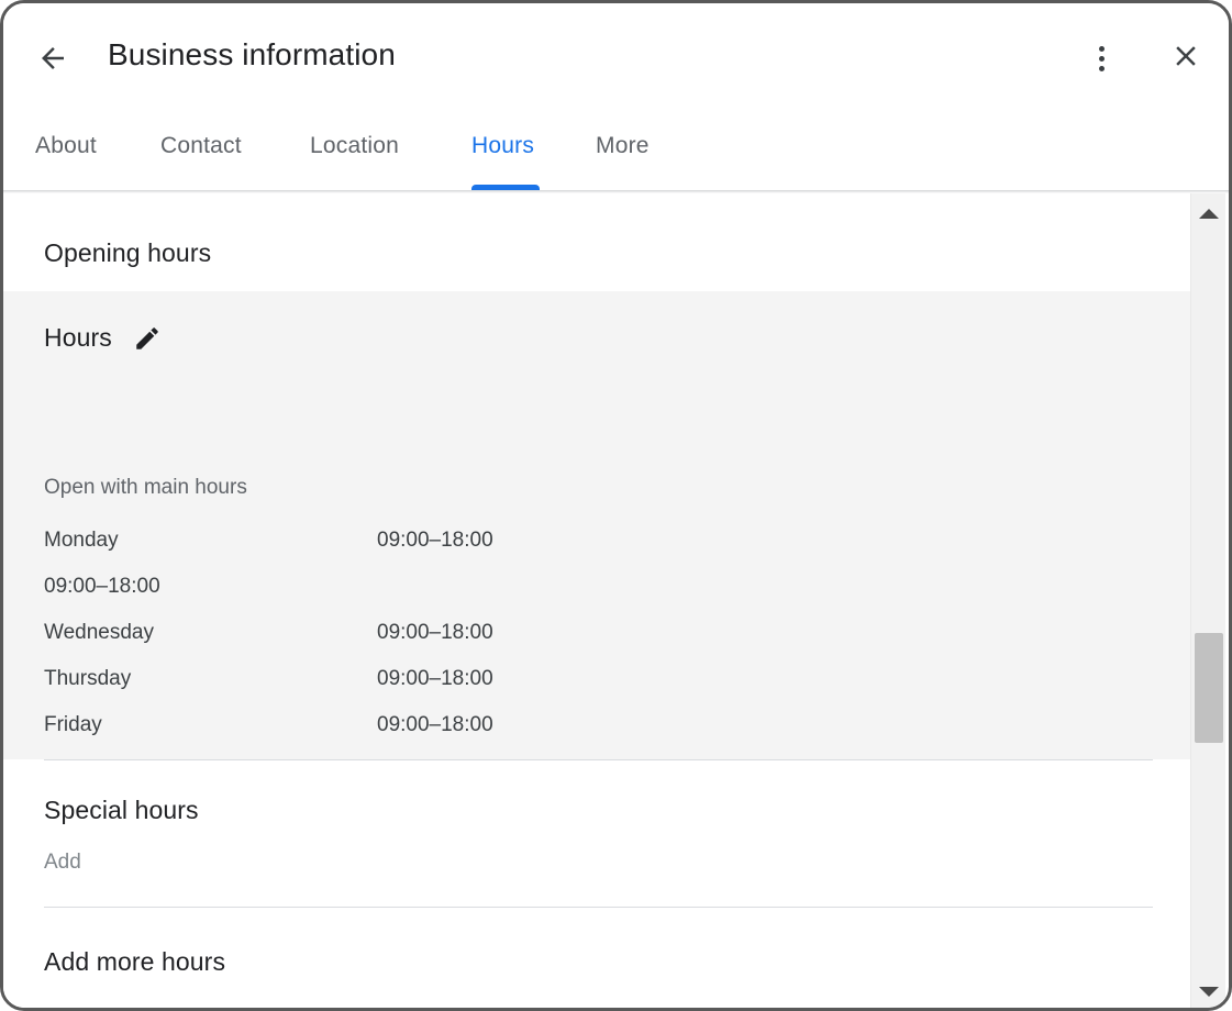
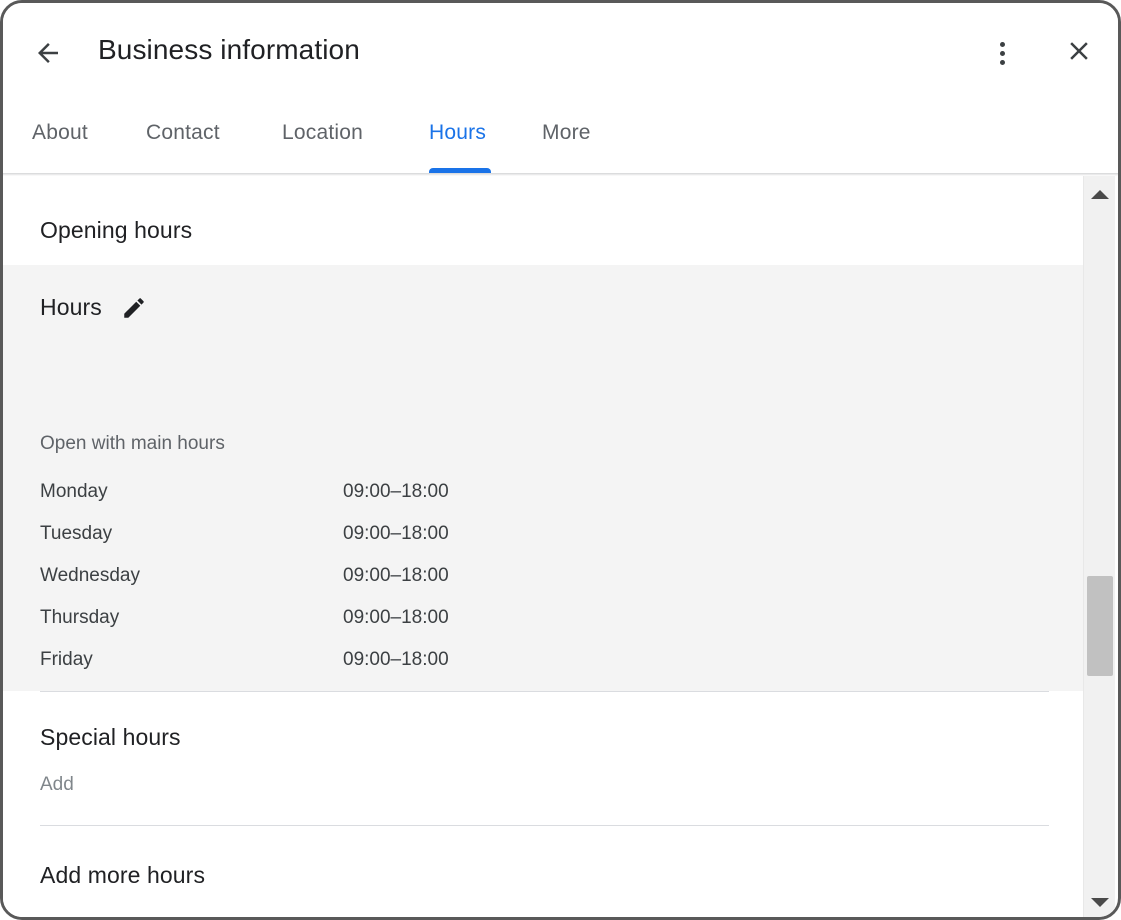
  Business information
  About
  Contact
  Location
  Hours
  More
  Opening hours
  Hours
  Open with main hours
  Monday
  09:00–18:00
+ Tuesday
  09:00–18:00
  Wednesday
  09:00–18:00
  Thursday
  09:00–18:00
  Friday
  09:00–18:00
  Special hours
  Add
  Add more hours
